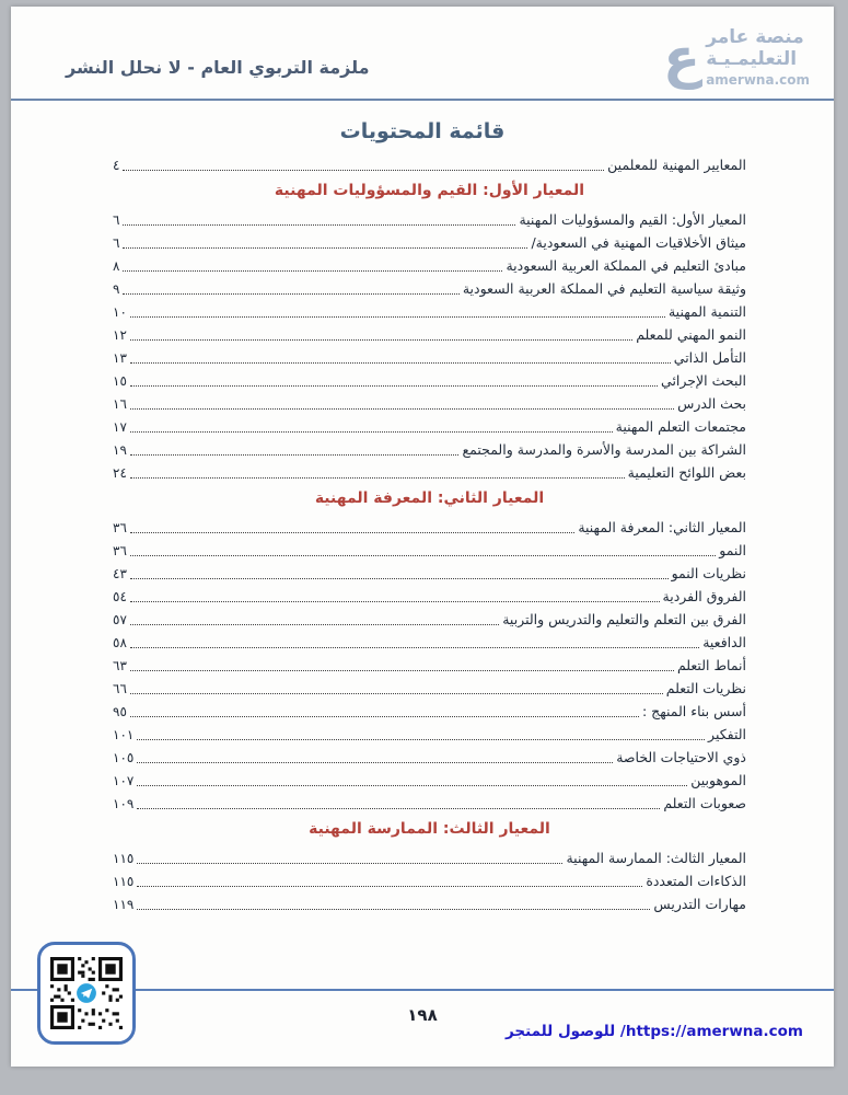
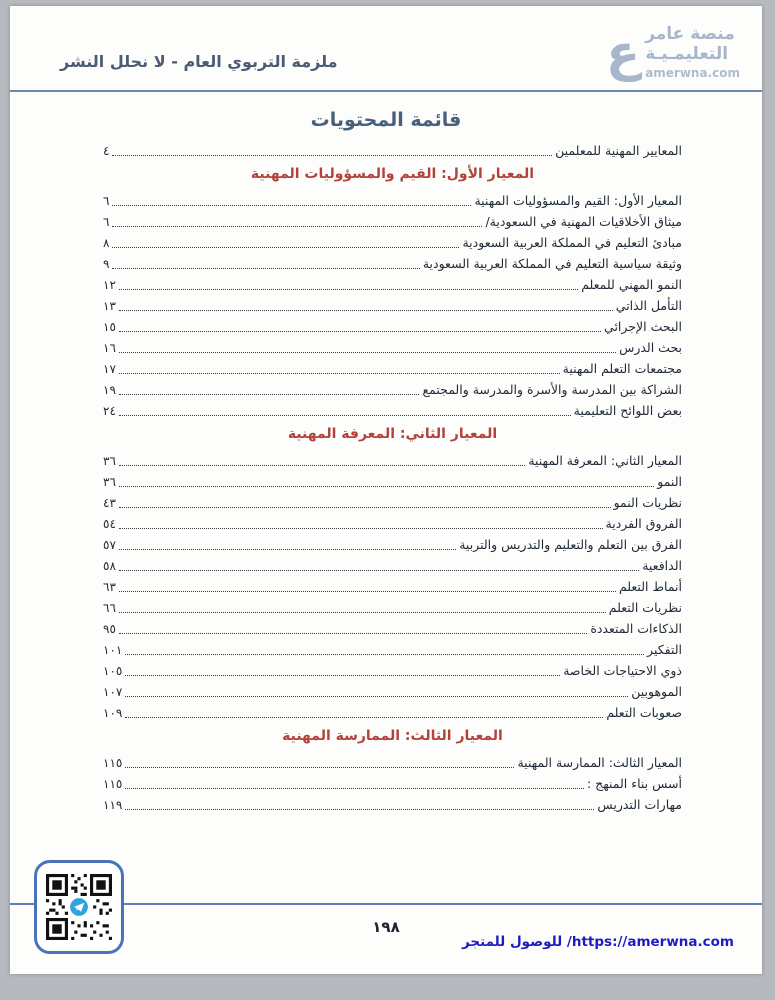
  ملزمة التربوي العام - لا نحلل النشر
  ع
  منصة عامر
  التعليمـيـة
  amerwna.com
  قائمة المحتويات
  المعايير المهنية للمعلمين
  ٤
  المعيار الأول: القيم والمسؤوليات المهنية
  المعيار الأول: القيم والمسؤوليات المهنية
  ٦
  ميثاق الأخلاقيات المهنية في السعودية/
  ٦
  مبادئ التعليم في المملكة العربية السعودية
  ٨
  وثيقة سياسية التعليم في المملكة العربية السعودية
  ٩
- التنمية المهنية
- ١٠
  النمو المهني للمعلم
  ١٢
  التأمل الذاتي
  ١٣
  البحث الإجرائي
  ١٥
  بحث الدرس
  ١٦
  مجتمعات التعلم المهنية
  ١٧
  الشراكة بين المدرسة والأسرة والمدرسة والمجتمع
  ١٩
  بعض اللوائح التعليمية
  ٢٤
  المعيار الثاني: المعرفة المهنية
  المعيار الثاني: المعرفة المهنية
  ٣٦
  النمو
  ٣٦
  نظريات النمو
  ٤٣
  الفروق الفردية
  ٥٤
  الفرق بين التعلم والتعليم والتدريس والتربية
  ٥٧
  الدافعية
  ٥٨
  أنماط التعلم
  ٦٣
  نظريات التعلم
  ٦٦
- أسس بناء المنهج :
+ الذكاءات المتعددة
  ٩٥
  التفكير
  ١٠١
  ذوي الاحتياجات الخاصة
  ١٠٥
  الموهوبين
  ١٠٧
  صعوبات التعلم
  ١٠٩
  المعيار الثالث: الممارسة المهنية
  المعيار الثالث: الممارسة المهنية
  ١١٥
- الذكاءات المتعددة
+ أسس بناء المنهج :
  ١١٥
  مهارات التدريس
  ١١٩
  ١٩٨
  https://amerwna.com/ للوصول للمتجر
